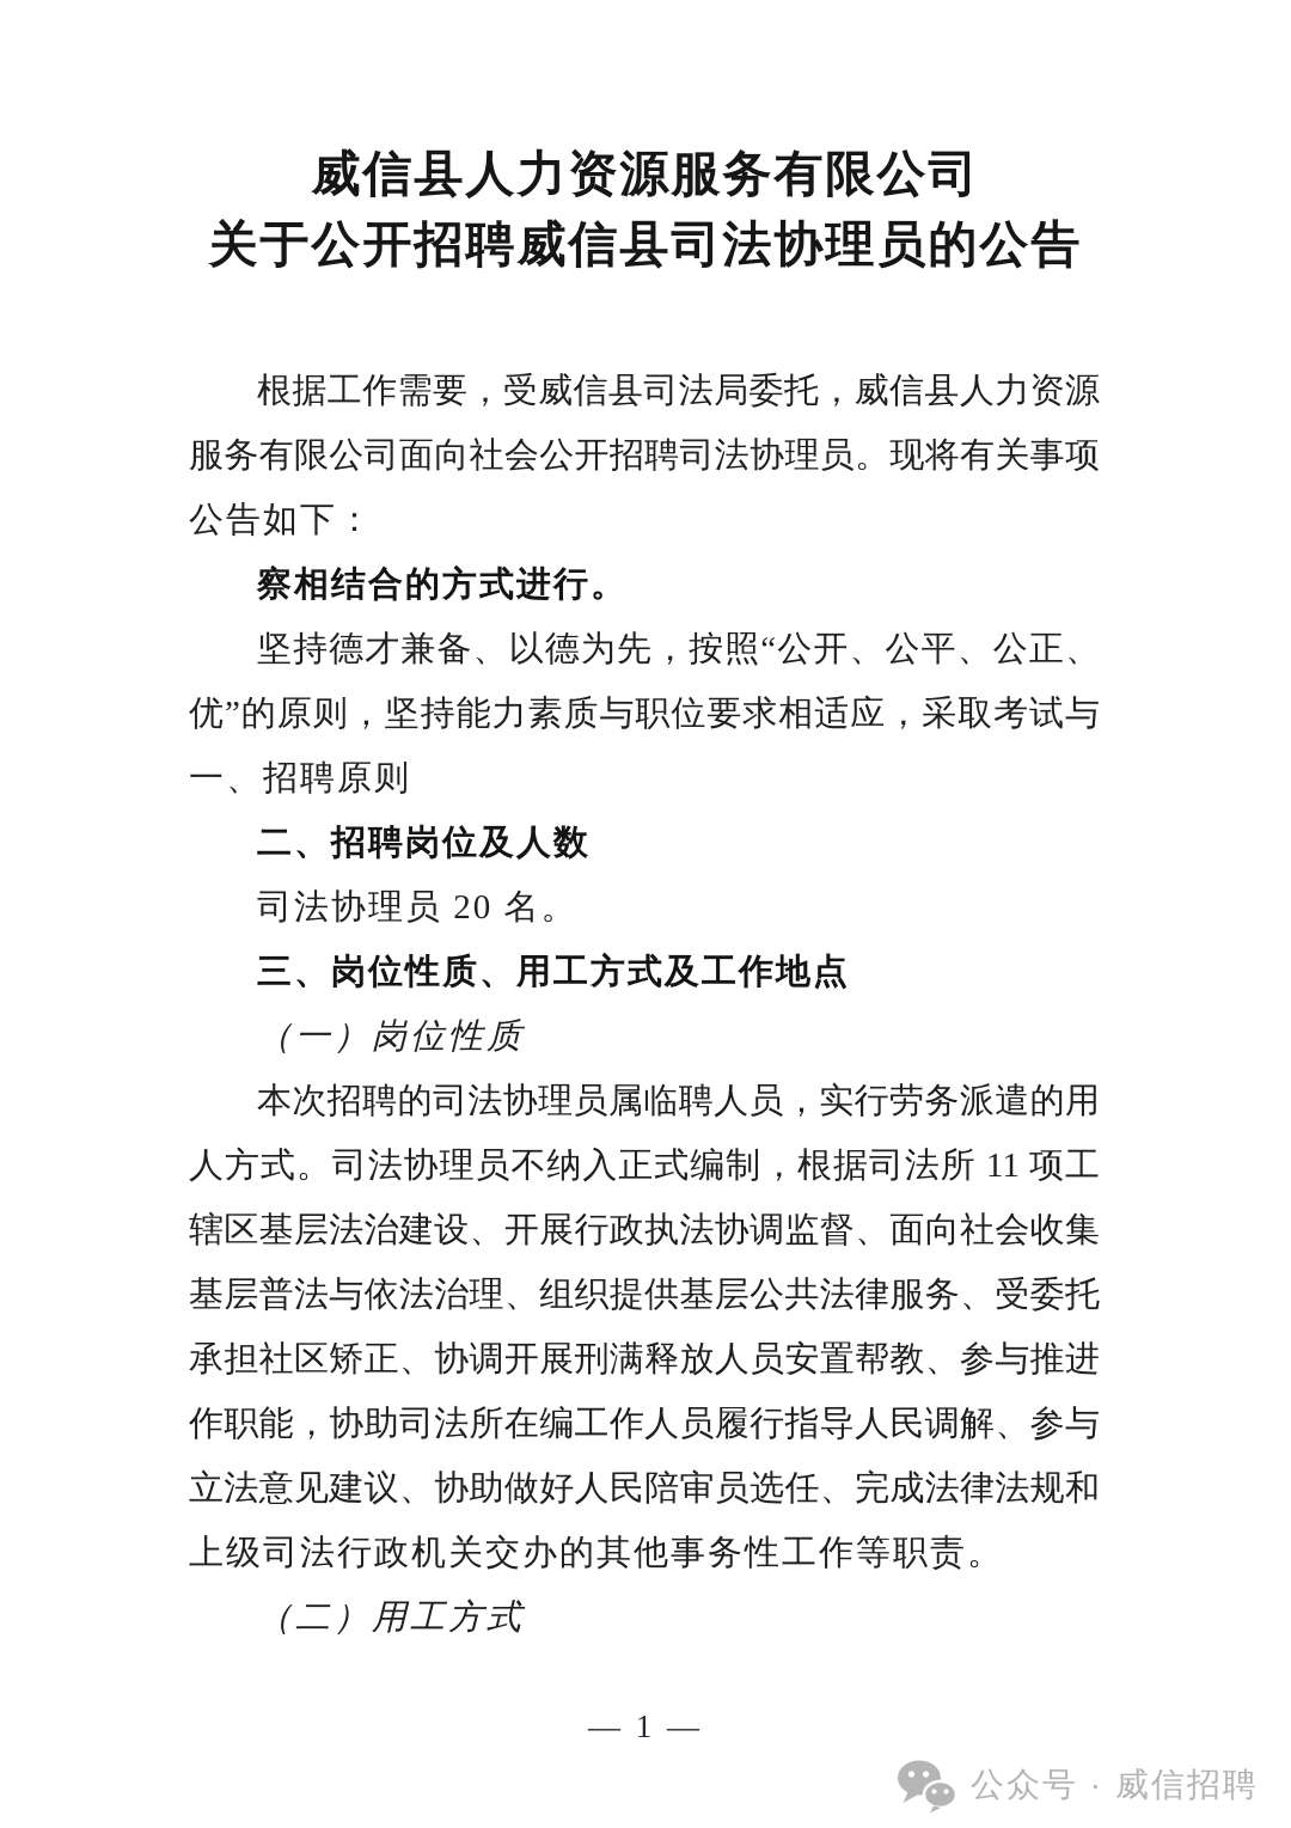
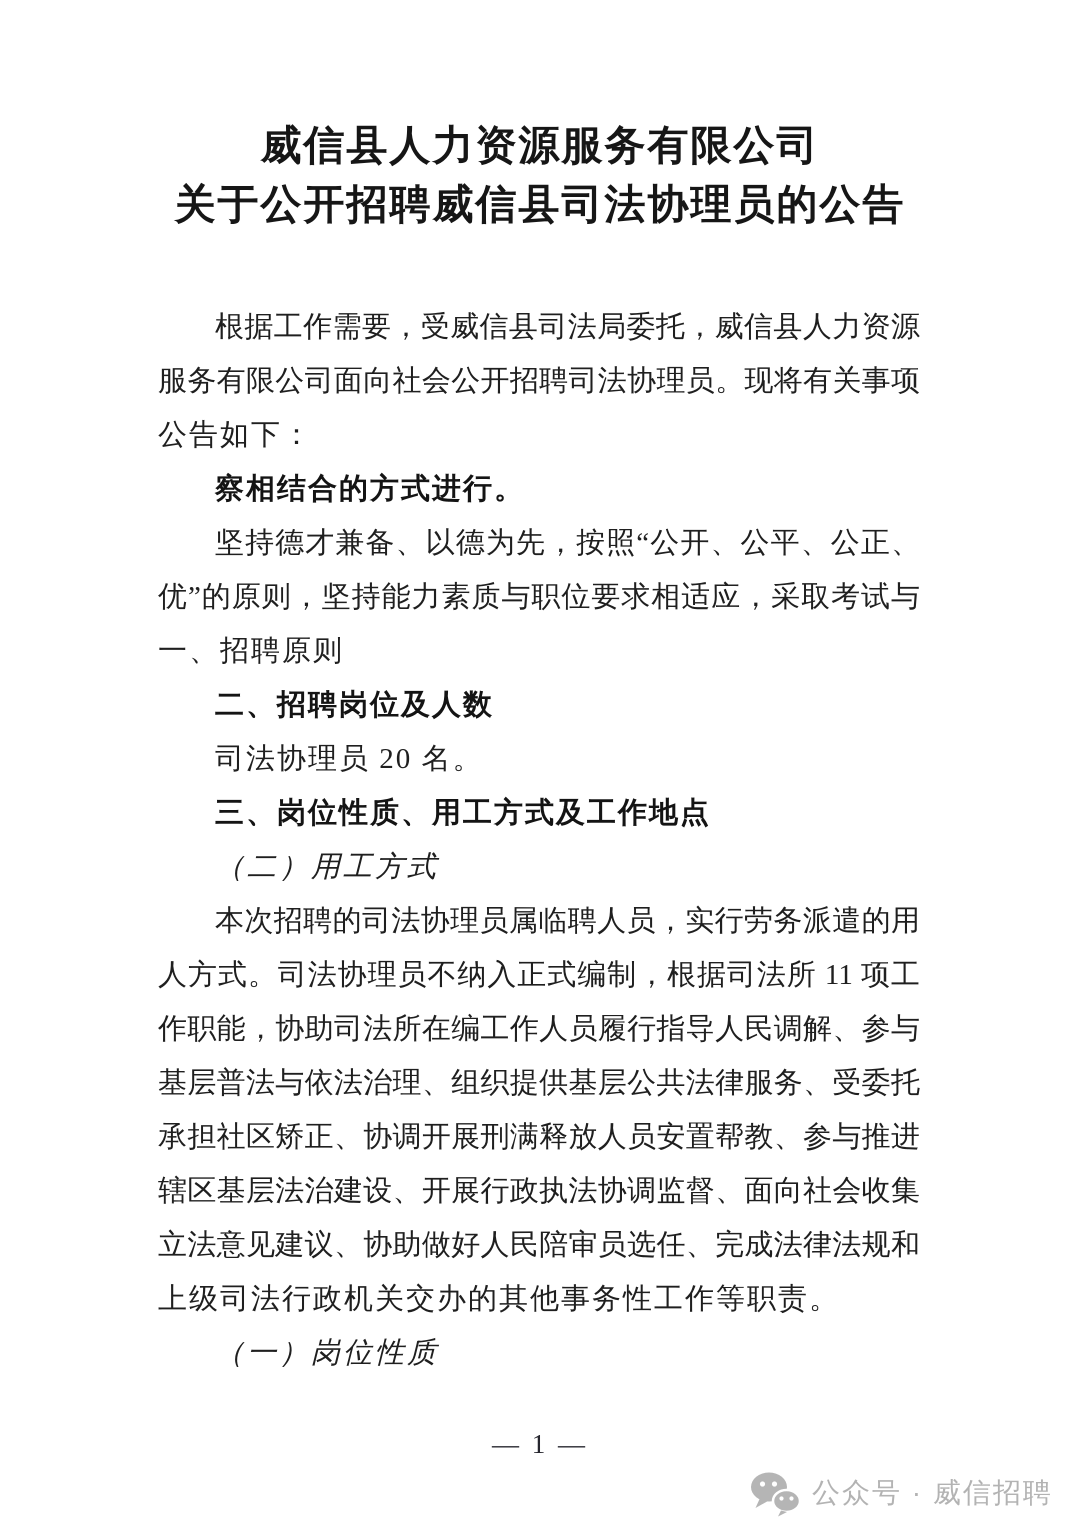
  威信县人力资源服务有限公司
  关于公开招聘威信县司法协理员的公告
  根据工作需要，受威信县司法局委托，威信县人力资源
  服务有限公司面向社会公开招聘司法协理员。现将有关事项
  公告如下：
  察相结合的方式进行。
  坚持德才兼备、以德为先，按照“公开、公平、公正、
  优”的原则，坚持能力素质与职位要求相适应，采取考试与
  一、招聘原则
  二、招聘岗位及人数
  司法协理员 20 名。
  三、岗位性质、用工方式及工作地点
- （一）岗位性质
+ （二）用工方式
  本次招聘的司法协理员属临聘人员，实行劳务派遣的用
  人方式。司法协理员不纳入正式编制，根据司法所 11 项工
- 辖区基层法治建设、开展行政执法协调监督、面向社会收集
+ 作职能，协助司法所在编工作人员履行指导人民调解、参与
  基层普法与依法治理、组织提供基层公共法律服务、受委托
  承担社区矫正、协调开展刑满释放人员安置帮教、参与推进
- 作职能，协助司法所在编工作人员履行指导人民调解、参与
+ 辖区基层法治建设、开展行政执法协调监督、面向社会收集
  立法意见建议、协助做好人民陪审员选任、完成法律法规和
  上级司法行政机关交办的其他事务性工作等职责。
- （二）用工方式
+ （一）岗位性质
  — 1 —
  公众号 · 威信招聘
